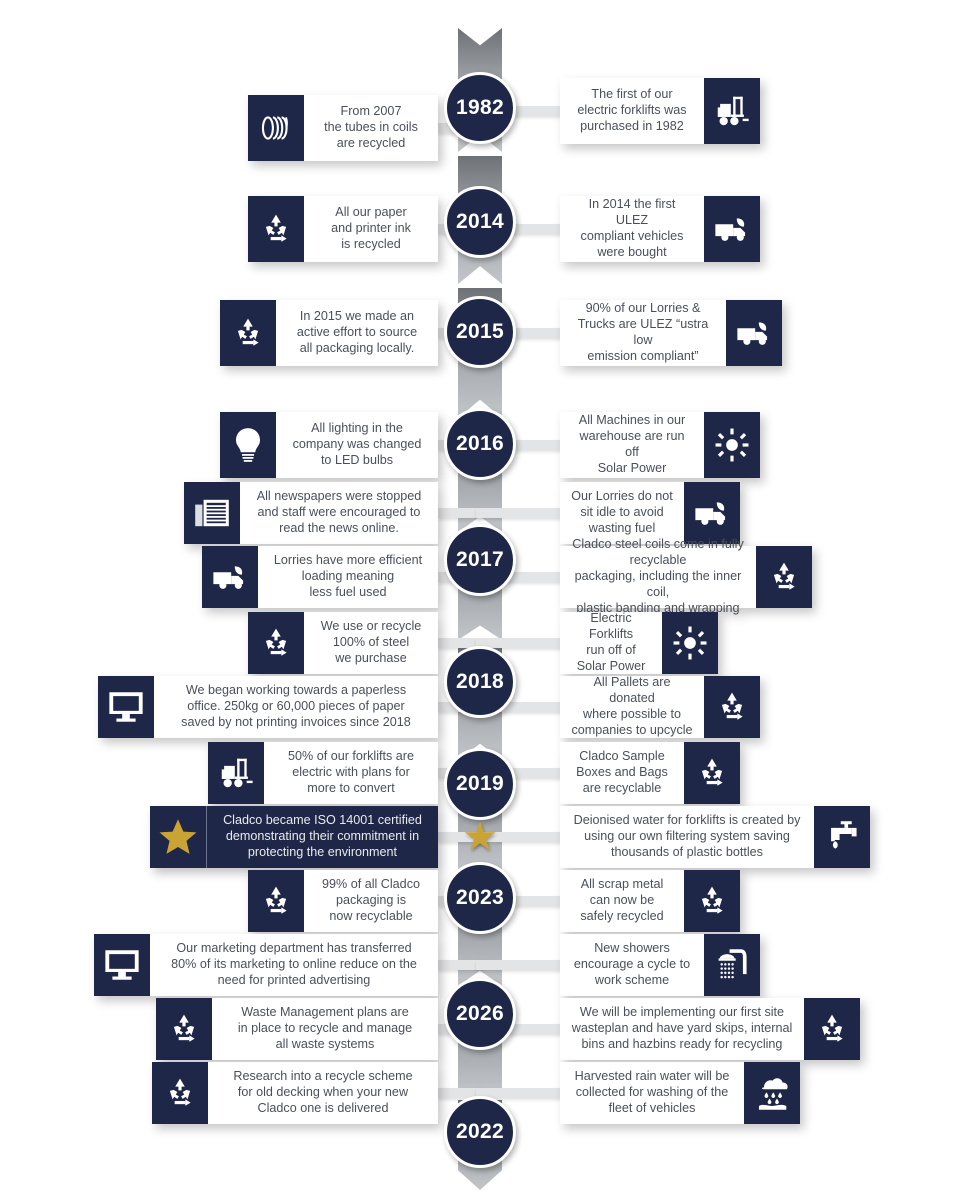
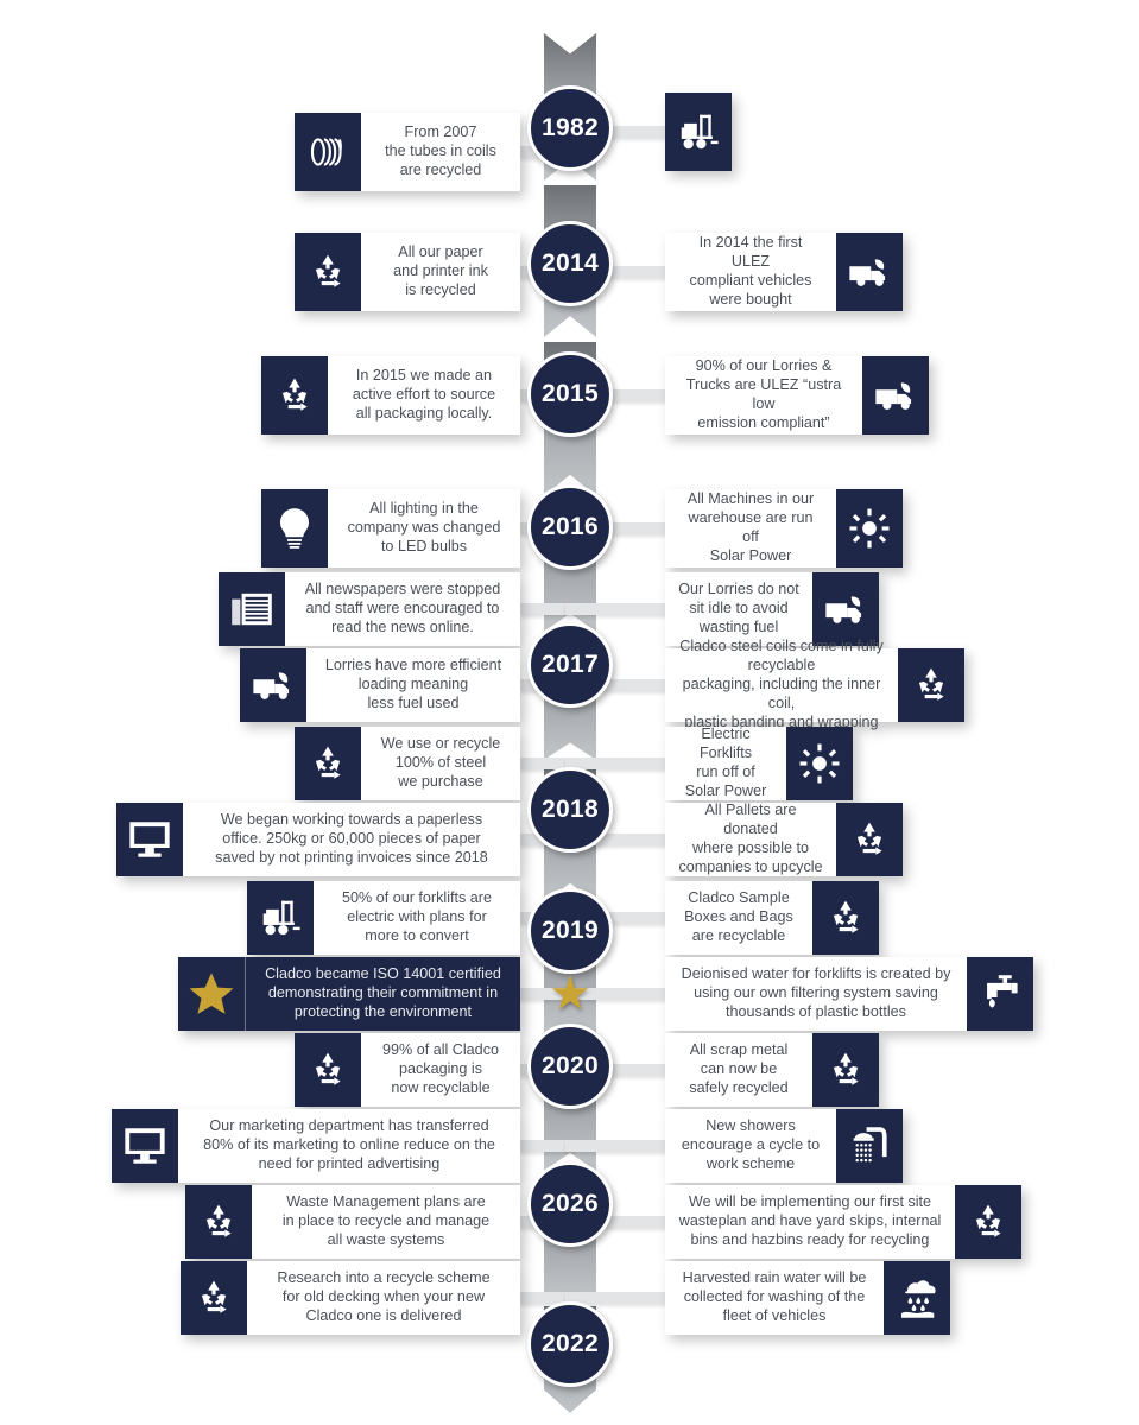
  1982
  2014
  2015
  2016
  2017
  2018
  2019
- 2023
+ 2020
  2026
  2022
  ★
  From 2007
  the tubes in coils
  are recycled
- The first of our
- electric forklifts was
- purchased in 1982
  All our paper
  and printer ink
  is recycled
  In 2014 the first ULEZ
  compliant vehicles
  were bought
  In 2015 we made an
  active effort to source
  all packaging locally.
  90% of our Lorries &
  Trucks are ULEZ “ustra low
  emission compliant”
  All lighting in the
  company was changed
  to LED bulbs
  All Machines in our
  warehouse are run off
  Solar Power
  All newspapers were stopped
  and staff were encouraged to
  read the news online.
  Our Lorries do not
  sit idle to avoid
  wasting fuel
  Lorries have more efficient
  loading meaning
  less fuel used
  Cladco steel coils come in fully recyclable
  packaging, including the inner coil,
  plastic banding and wrapping
  We use or recycle
  100% of steel
  we purchase
  Electric Forklifts
  run off of
  Solar Power
  We began working towards a paperless
  office. 250kg or 60,000 pieces of paper
  saved by not printing invoices since 2018
  All Pallets are donated
  where possible to
  companies to upcycle
  50% of our forklifts are
  electric with plans for
  more to convert
  Cladco Sample
  Boxes and Bags
  are recyclable
  Cladco became ISO 14001 certified
  demonstrating their commitment in
  protecting the environment
  Deionised water for forklifts is created by
  using our own filtering system saving
  thousands of plastic bottles
  99% of all Cladco
  packaging is
  now recyclable
  All scrap metal
  can now be
  safely recycled
  Our marketing department has transferred
  80% of its marketing to online reduce on the
  need for printed advertising
  New showers
  encourage a cycle to
  work scheme
  Waste Management plans are
  in place to recycle and manage
  all waste systems
  We will be implementing our first site
  wasteplan and have yard skips, internal
  bins and hazbins ready for recycling
  Research into a recycle scheme
  for old decking when your new
  Cladco one is delivered
  Harvested rain water will be
  collected for washing of the
  fleet of vehicles
